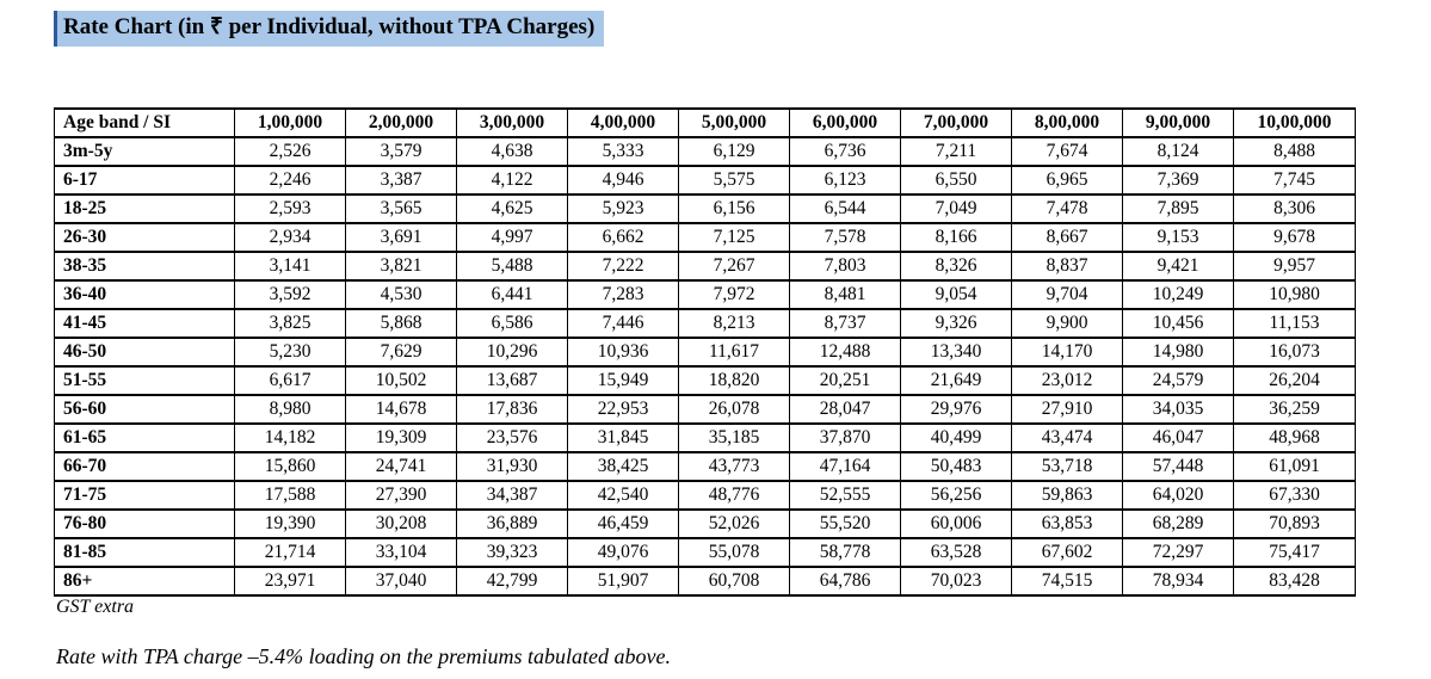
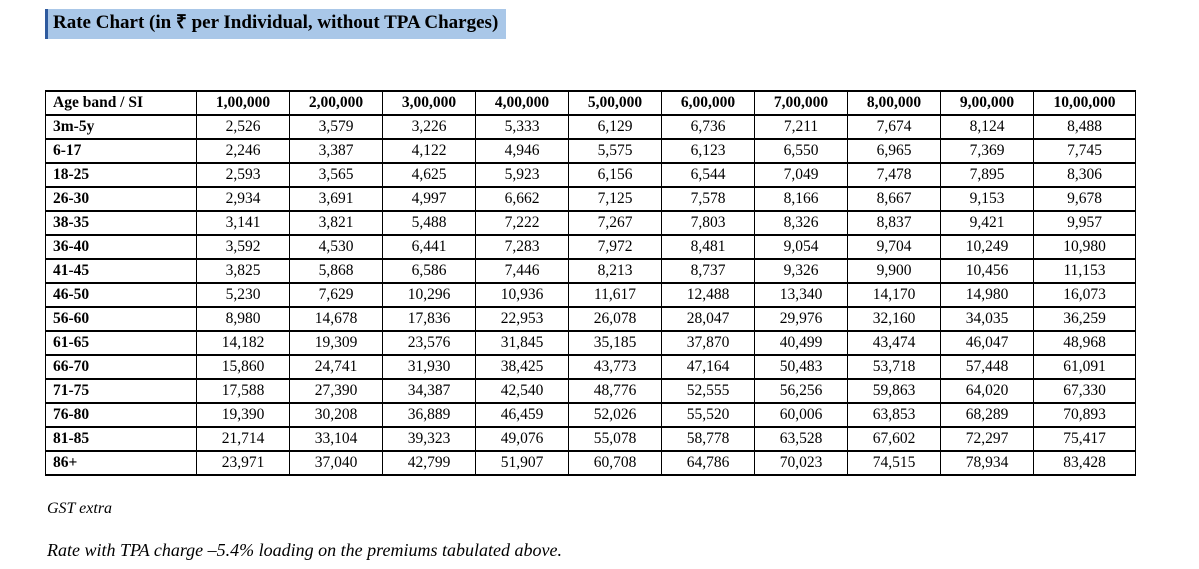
  Rate Chart (in ₹ per Individual, without TPA Charges)
  Age band / SI	1,00,000	2,00,000	3,00,000	4,00,000	5,00,000	6,00,000	7,00,000	8,00,000	9,00,000	10,00,000
- 3m-5y	2,526	3,579	4,638	5,333	6,129	6,736	7,211	7,674	8,124	8,488
+ 3m-5y	2,526	3,579	3,226	5,333	6,129	6,736	7,211	7,674	8,124	8,488
  6-17	2,246	3,387	4,122	4,946	5,575	6,123	6,550	6,965	7,369	7,745
  18-25	2,593	3,565	4,625	5,923	6,156	6,544	7,049	7,478	7,895	8,306
  26-30	2,934	3,691	4,997	6,662	7,125	7,578	8,166	8,667	9,153	9,678
  38-35	3,141	3,821	5,488	7,222	7,267	7,803	8,326	8,837	9,421	9,957
  36-40	3,592	4,530	6,441	7,283	7,972	8,481	9,054	9,704	10,249	10,980
  41-45	3,825	5,868	6,586	7,446	8,213	8,737	9,326	9,900	10,456	11,153
  46-50	5,230	7,629	10,296	10,936	11,617	12,488	13,340	14,170	14,980	16,073
- 51-55	6,617	10,502	13,687	15,949	18,820	20,251	21,649	23,012	24,579	26,204
- 56-60	8,980	14,678	17,836	22,953	26,078	28,047	29,976	27,910	34,035	36,259
+ 56-60	8,980	14,678	17,836	22,953	26,078	28,047	29,976	32,160	34,035	36,259
  61-65	14,182	19,309	23,576	31,845	35,185	37,870	40,499	43,474	46,047	48,968
  66-70	15,860	24,741	31,930	38,425	43,773	47,164	50,483	53,718	57,448	61,091
  71-75	17,588	27,390	34,387	42,540	48,776	52,555	56,256	59,863	64,020	67,330
  76-80	19,390	30,208	36,889	46,459	52,026	55,520	60,006	63,853	68,289	70,893
  81-85	21,714	33,104	39,323	49,076	55,078	58,778	63,528	67,602	72,297	75,417
  86+	23,971	37,040	42,799	51,907	60,708	64,786	70,023	74,515	78,934	83,428
  GST extra
  Rate with TPA charge –5.4% loading on the premiums tabulated above.
